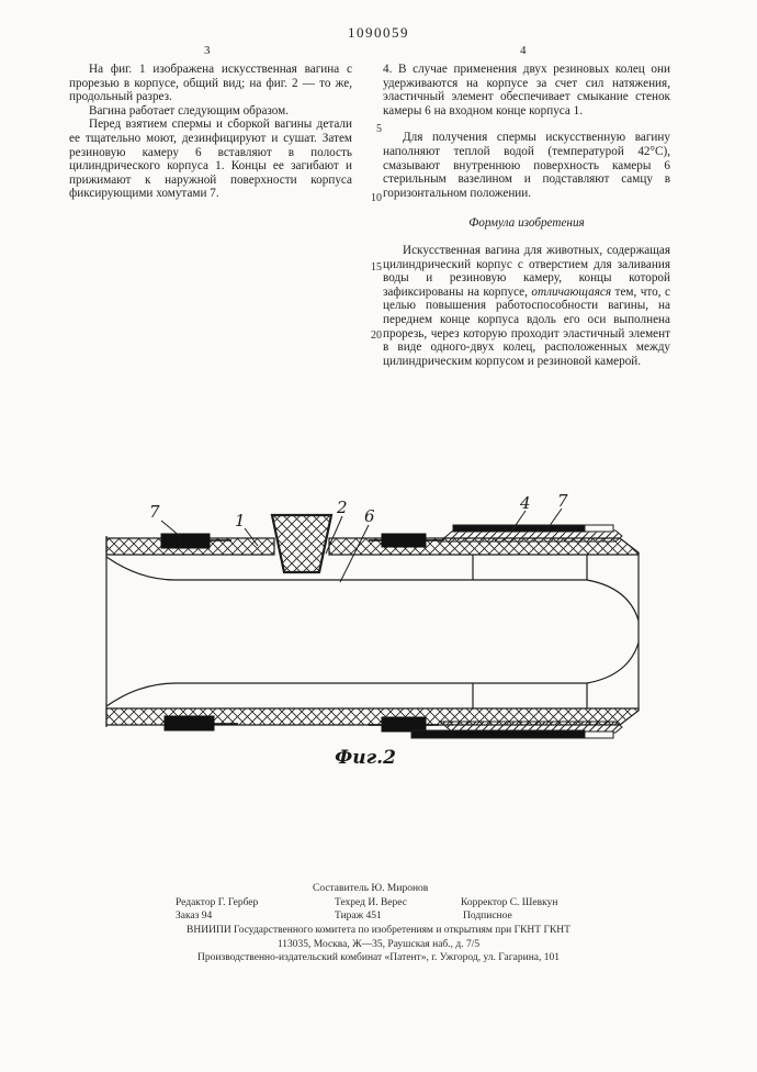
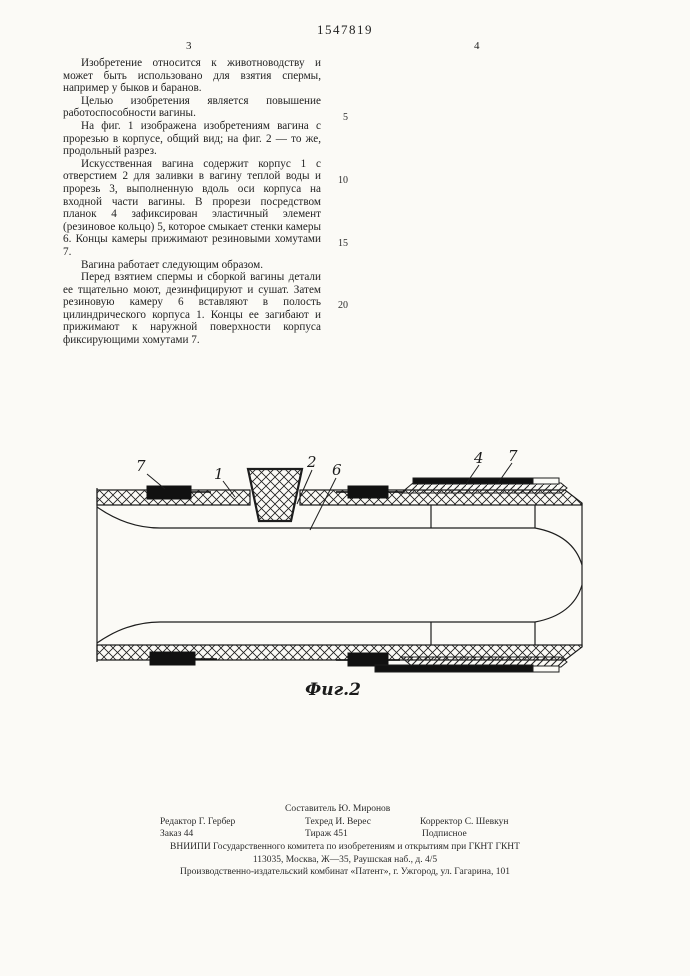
- 1090059
+ 1547819
  3
  4
+ Изобретение относится к животноводству и может быть использовано для взятия спермы, например у быков и баранов.
+ Целью изобретения является повышение работоспособности вагины.
- На фиг. 1 изображена искусственная вагина с прорезью в корпусе, общий вид; на фиг. 2 — то же, продольный разрез.
+ На фиг. 1 изображена изобретениям вагина с прорезью в корпусе, общий вид; на фиг. 2 — то же, продольный разрез.
+ Искусственная вагина содержит корпус 1 с отверстием 2 для заливки в вагину теплой воды и прорезь 3, выполненную вдоль оси корпуса на входной части вагины. В прорези посредством планок 4 зафиксирован эластичный элемент (резиновое кольцо) 5, которое смыкает стенки камеры 6. Концы камеры прижимают резиновыми хомутами 7.
  Вагина работает следующим образом.
  Перед взятием спермы и сборкой вагины детали ее тщательно моют, дезинфицируют и сушат. Затем резиновую камеру 6 вставляют в полость цилиндрического корпуса 1. Концы ее загибают и прижимают к наружной поверхности корпуса фиксирующими хомутами 7.
  5
  10
  15
  20
- 4. В случае применения двух резиновых колец они удерживаются на корпусе за счет сил натяжения, эластичный элемент обеспечивает смыкание стенок камеры 6 на входном конце корпуса 1.
- Для получения спермы искусственную вагину наполняют теплой водой (температурой 42°С), смазывают внутреннюю поверхность камеры 6 стерильным вазелином и подставляют самцу в горизонтальном положении.
- Формула изобретения
- Искусственная вагина для животных, содержащая цилиндрический корпус с отверстием для заливания воды и резиновую камеру, концы которой зафиксированы на корпусе, отличающаяся тем, что, с целью повышения работоспособности вагины, на переднем конце корпуса вдоль его оси выполнена прорезь, через которую проходит эластичный элемент в виде одного-двух колец, расположенных между цилиндрическим корпусом и резиновой камерой.
  7
  1
  2
  6
  4
  7
  Фиг.2
  Составитель Ю. Миронов
  Редактор Г. Гербер
  Техред И. Верес
  Корректор С. Шевкун
- Заказ 94
+ Заказ 44
  Тираж 451
  Подписное
  ВНИИПИ Государственного комитета по изобретениям и открытиям при ГКНТ ГКНТ
- 113035, Москва, Ж—35, Раушская наб., д. 7/5
+ 113035, Москва, Ж—35, Раушская наб., д. 4/5
  Производственно-издательский комбинат «Патент», г. Ужгород, ул. Гагарина, 101
